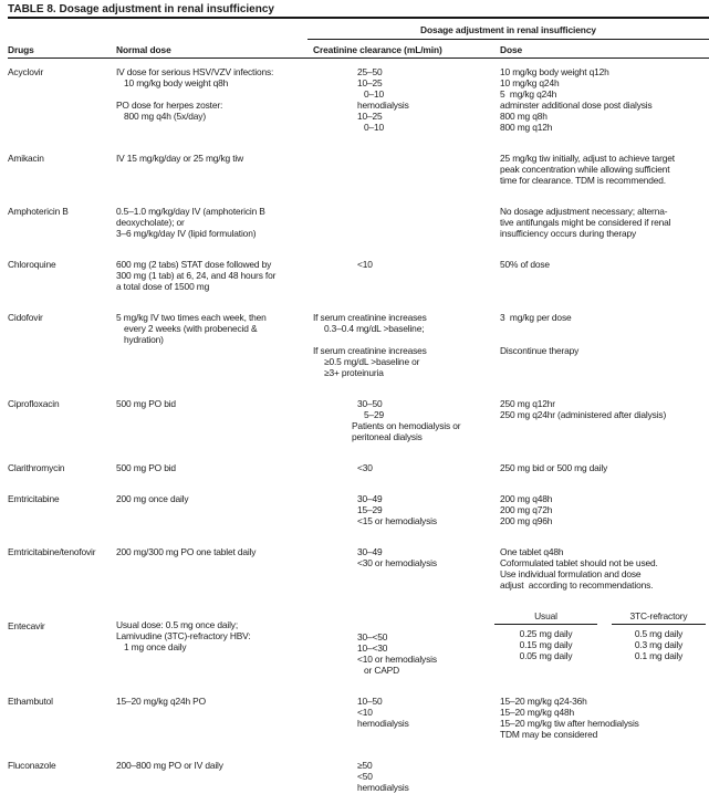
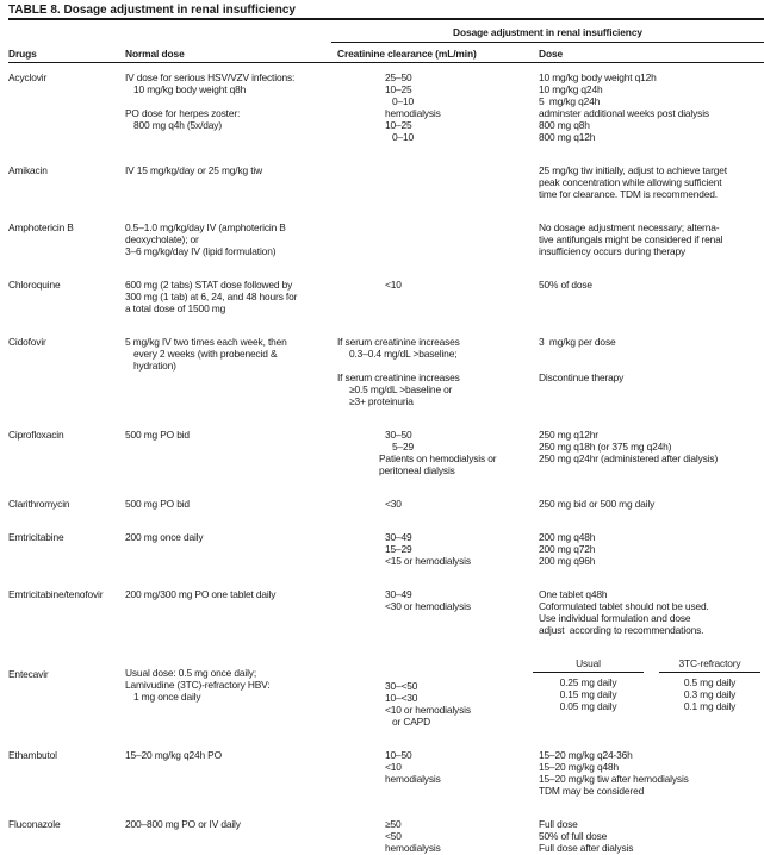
  TABLE 8. Dosage adjustment in renal insufficiency
  Dosage adjustment in renal insufficiency
  Drugs
  Normal dose
  Creatinine clearance (mL/min)
  Dose
  Acyclovir
  IV dose for serious HSV/VZV infections:
  10 mg/kg body weight q8h
  PO dose for herpes zoster:
  800 mg q4h (5x/day)
  25–50
  10–25
  0–10
  hemodialysis
  10–25
  0–10
  10 mg/kg body weight q12h
  10 mg/kg q24h
  5 mg/kg q24h
- adminster additional dose post dialysis
+ adminster additional weeks post dialysis
  800 mg q8h
  800 mg q12h
  Amikacin
  IV 15 mg/kg/day or 25 mg/kg tiw
  25 mg/kg tiw initially, adjust to achieve target
  peak concentration while allowing sufficient
  time for clearance. TDM is recommended.
  Amphotericin B
  0.5–1.0 mg/kg/day IV (amphotericin B
  deoxycholate); or
  3–6 mg/kg/day IV (lipid formulation)
  No dosage adjustment necessary; alterna-
  tive antifungals might be considered if renal
  insufficiency occurs during therapy
  Chloroquine
  600 mg (2 tabs) STAT dose followed by
  300 mg (1 tab) at 6, 24, and 48 hours for
  a total dose of 1500 mg
  <10
  50% of dose
  Cidofovir
  5 mg/kg IV two times each week, then
  every 2 weeks (with probenecid &
  hydration)
  If serum creatinine increases
  0.3–0.4 mg/dL >baseline;
  If serum creatinine increases
  ≥0.5 mg/dL >baseline or
  ≥3+ proteinuria
  3 mg/kg per dose
  Discontinue therapy
  Ciprofloxacin
  500 mg PO bid
  30–50
  5–29
  Patients on hemodialysis or
  peritoneal dialysis
  250 mg q12hr
+ 250 mg q18h (or 375 mg q24h)
  250 mg q24hr (administered after dialysis)
  Clarithromycin
  500 mg PO bid
  <30
  250 mg bid or 500 mg daily
  Emtricitabine
  200 mg once daily
  30–49
  15–29
  <15 or hemodialysis
  200 mg q48h
  200 mg q72h
  200 mg q96h
  Emtricitabine/tenofovir
  200 mg/300 mg PO one tablet daily
  30–49
  <30 or hemodialysis
  One tablet q48h
  Coformulated tablet should not be used.
  Use individual formulation and dose
  adjust according to recommendations.
  Entecavir
  Usual dose: 0.5 mg once daily;
  Lamivudine (3TC)-refractory HBV:
  1 mg once daily
  30–<50
  10–<30
  <10 or hemodialysis
  or CAPD
  Usual
  0.25 mg daily
  0.15 mg daily
  0.05 mg daily
  3TC-refractory
  0.5 mg daily
  0.3 mg daily
  0.1 mg daily
  Ethambutol
  15–20 mg/kg q24h PO
  10–50
  <10
  hemodialysis
  15–20 mg/kg q24-36h
  15–20 mg/kg q48h
  15–20 mg/kg tiw after hemodialysis
  TDM may be considered
  Fluconazole
  200–800 mg PO or IV daily
  ≥50
  <50
  hemodialysis
+ Full dose
+ 50% of full dose
+ Full dose after dialysis
